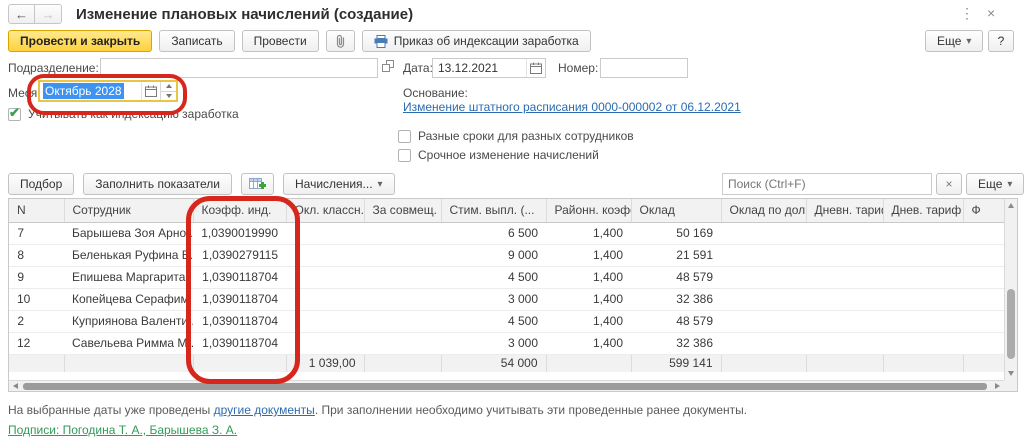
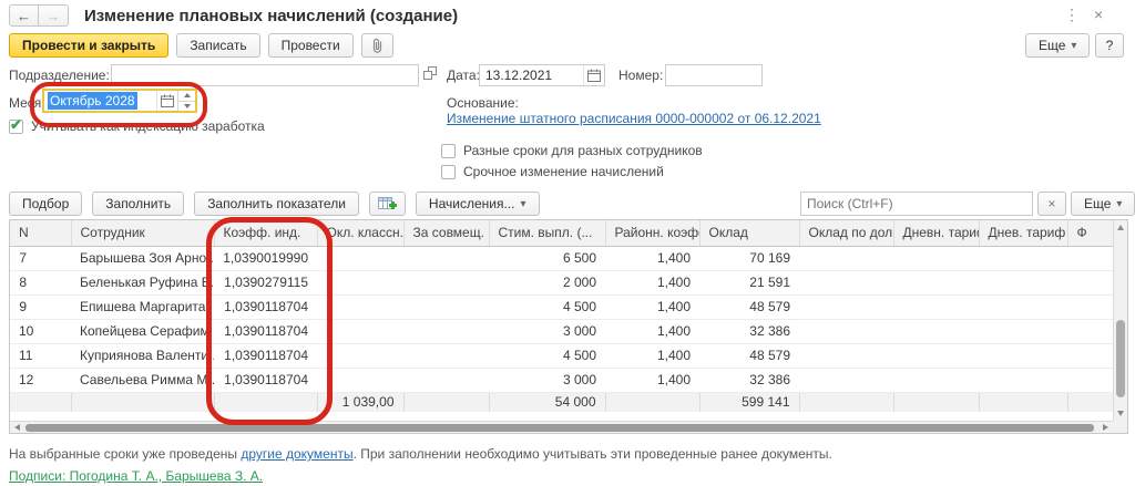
  ←
  →
  Изменение плановых начислений (создание)
  ⋮
  ×
  Провести и закрыть
  Записать
  Провести
- Приказ об индексации заработка
  Еще
  ▾
  ?
  Подразделение:
  Дата
  13.12.2021
  Номер:
  Октябрь 2028
  Учитывать как индексацию заработка
  Основание:
  Изменение штатного расписания 0000-000002 от 06.12.2021
  Разные сроки для разных сотрудников
  Срочное изменение начислений
  Подбор
+ Заполнить
  Заполнить показатели
  Начисления...
  ▾
  Поиск (Ctrl+F)
  ×
  Еще
  ▾
  N	Сотрудник	Коэфф. инд.	Окл. классн.	За совмещ.	Стим. выпл. (...	Районн. коэф	Оклад	Оклад по дол	Дневн. тари	Днев. тариф	Ф
- 7	Барышева Зоя Арно..	1,0390019990			6 500	1,400	50 169
+ 7	Барышева Зоя Арно..	1,0390019990			6 500	1,400	70 169
- 8	Беленькая Руфина Б.	1,0390279115			9 000	1,400	21 591
+ 8	Беленькая Руфина Б.	1,0390279115			2 000	1,400	21 591
  9	Епишева Маргарита .	1,0390118704			4 500	1,400	48 579
  10	Копейцева Серафим.	1,0390118704			3 000	1,400	32 386
- 2	Куприянова Валенти.	1,0390118704			4 500	1,400	48 579
+ 11	Куприянова Валенти.	1,0390118704			4 500	1,400	48 579
  12	Савельева Римма М..	1,0390118704			3 000	1,400	32 386
  			1 039,00		54 000		599 141
- На выбранные даты уже проведены другие документы. При заполнении необходимо учитывать эти проведенные ранее документы.
+ На выбранные сроки уже проведены другие документы. При заполнении необходимо учитывать эти проведенные ранее документы.
  Подписи: Погодина Т. А., Барышева З. А.
